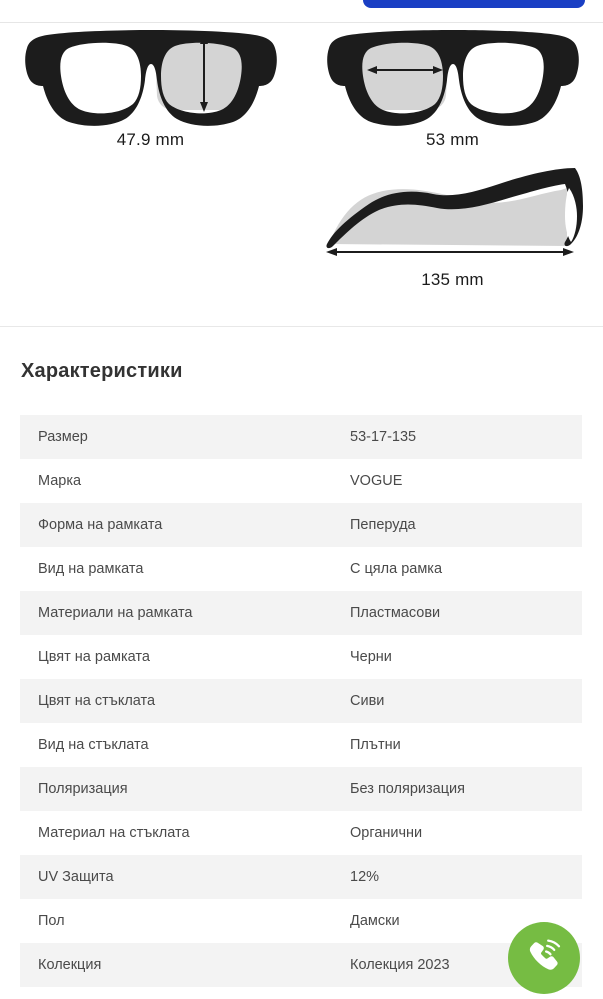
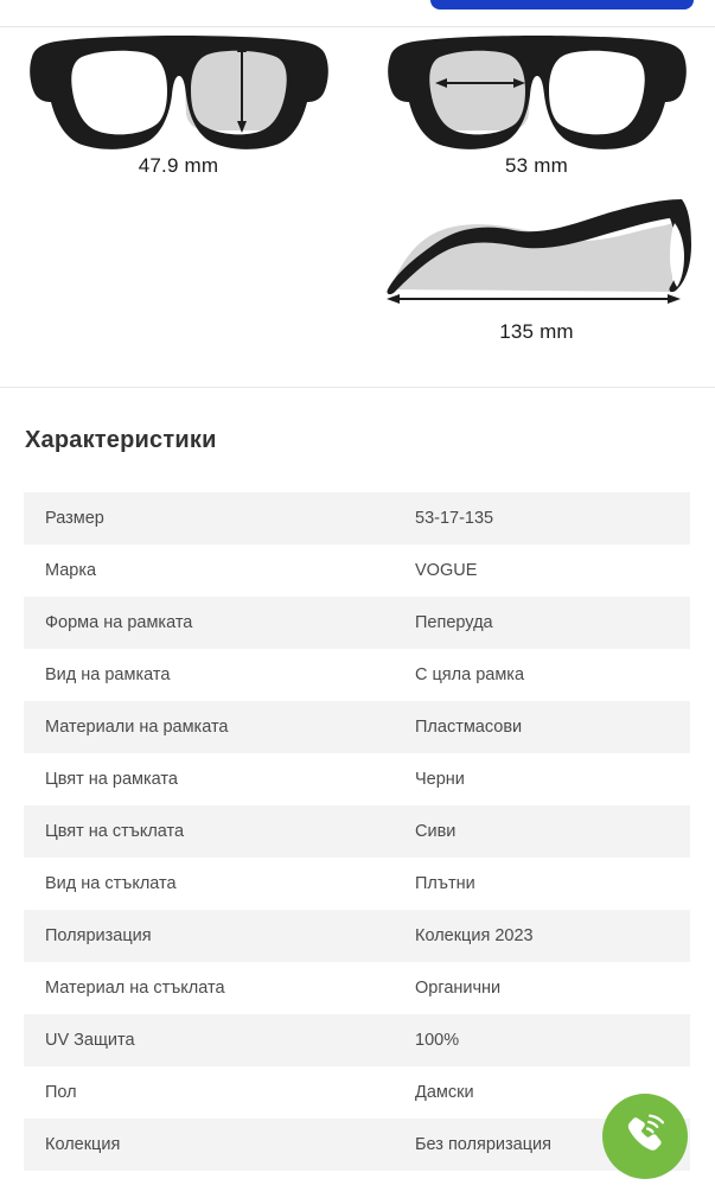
  47.9 mm
  53 mm
  135 mm
  Характеристики
  Размер
  53-17-135
  Марка
  VOGUE
  Форма на рамката
  Пеперуда
  Вид на рамката
  С цяла рамка
  Материали на рамката
  Пластмасови
  Цвят на рамката
  Черни
  Цвят на стъклата
  Сиви
  Вид на стъклата
  Плътни
  Поляризация
- Без поляризация
+ Колекция 2023
  Материал на стъклата
  Органични
  UV Защита
- 12%
+ 100%
  Пол
  Дамски
  Колекция
- Колекция 2023
+ Без поляризация
